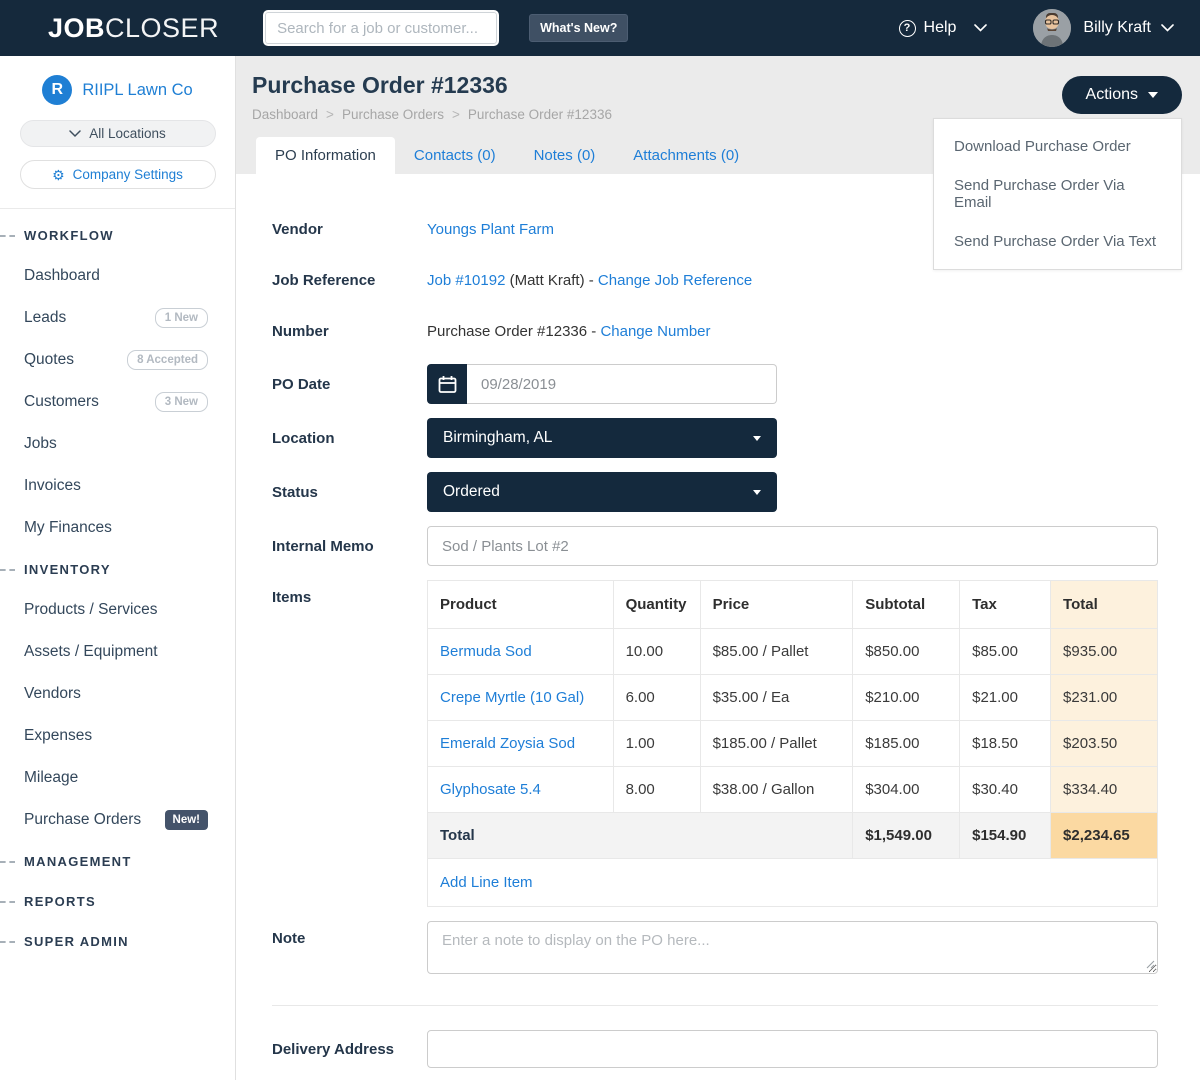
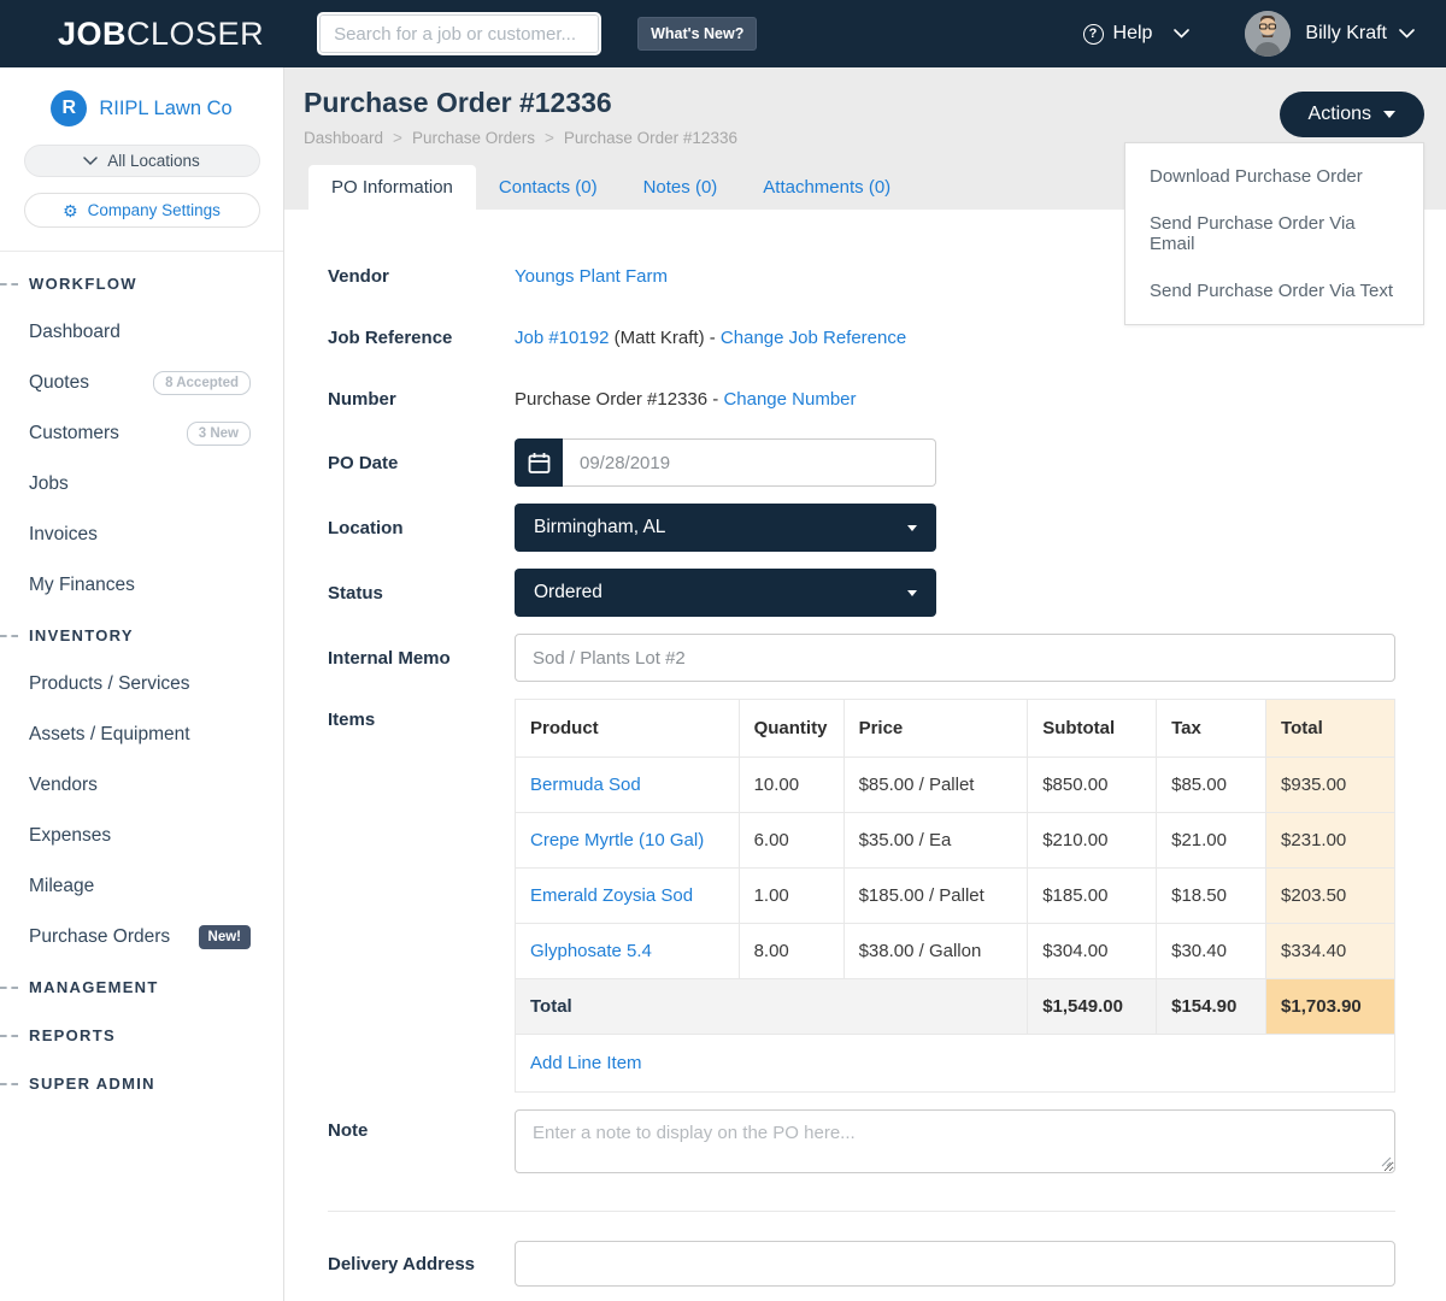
  JOBCLOSER
  Search for a job or customer...
  What's New?
  ?
  Help
  Billy Kraft
  R
  RIIPL Lawn Co
  All Locations
  ⚙
  Company Settings
  WORKFLOW
  Dashboard
- Leads
- 1 New
  Quotes
  8 Accepted
  Customers
  3 New
  Jobs
  Invoices
  My Finances
  INVENTORY
  Products / Services
  Assets / Equipment
  Vendors
  Expenses
  Mileage
  Purchase Orders
  New!
  MANAGEMENT
  REPORTS
  SUPER ADMIN
  Purchase Order #12336
  Dashboard
  >
  Purchase Orders
  >
  Purchase Order #12336
  Actions
  Download Purchase Order
  Send Purchase Order Via Email
  Send Purchase Order Via Text
  PO Information
  Contacts (0)
  Notes (0)
  Attachments (0)
  Vendor
  Youngs Plant Farm
  Job Reference
  Job #10192 (Matt Kraft) - Change Job Reference
  Number
  Purchase Order #12336 - Change Number
  PO Date
  09/28/2019
  Location
  Birmingham, AL
  Status
  Ordered
  Internal Memo
  Sod / Plants Lot #2
  Items
  Product	Quantity	Price	Subtotal	Tax	Total
  Bermuda Sod	10.00	$85.00 / Pallet	$850.00	$85.00	$935.00
  Crepe Myrtle (10 Gal)	6.00	$35.00 / Ea	$210.00	$21.00	$231.00
  Emerald Zoysia Sod	1.00	$185.00 / Pallet	$185.00	$18.50	$203.50
  Glyphosate 5.4	8.00	$38.00 / Gallon	$304.00	$30.40	$334.40
- Total	$1,549.00	$154.90	$2,234.65
+ Total	$1,549.00	$154.90	$1,703.90
  Add Line Item
  Note
  Enter a note to display on the PO here...
  Delivery Address
